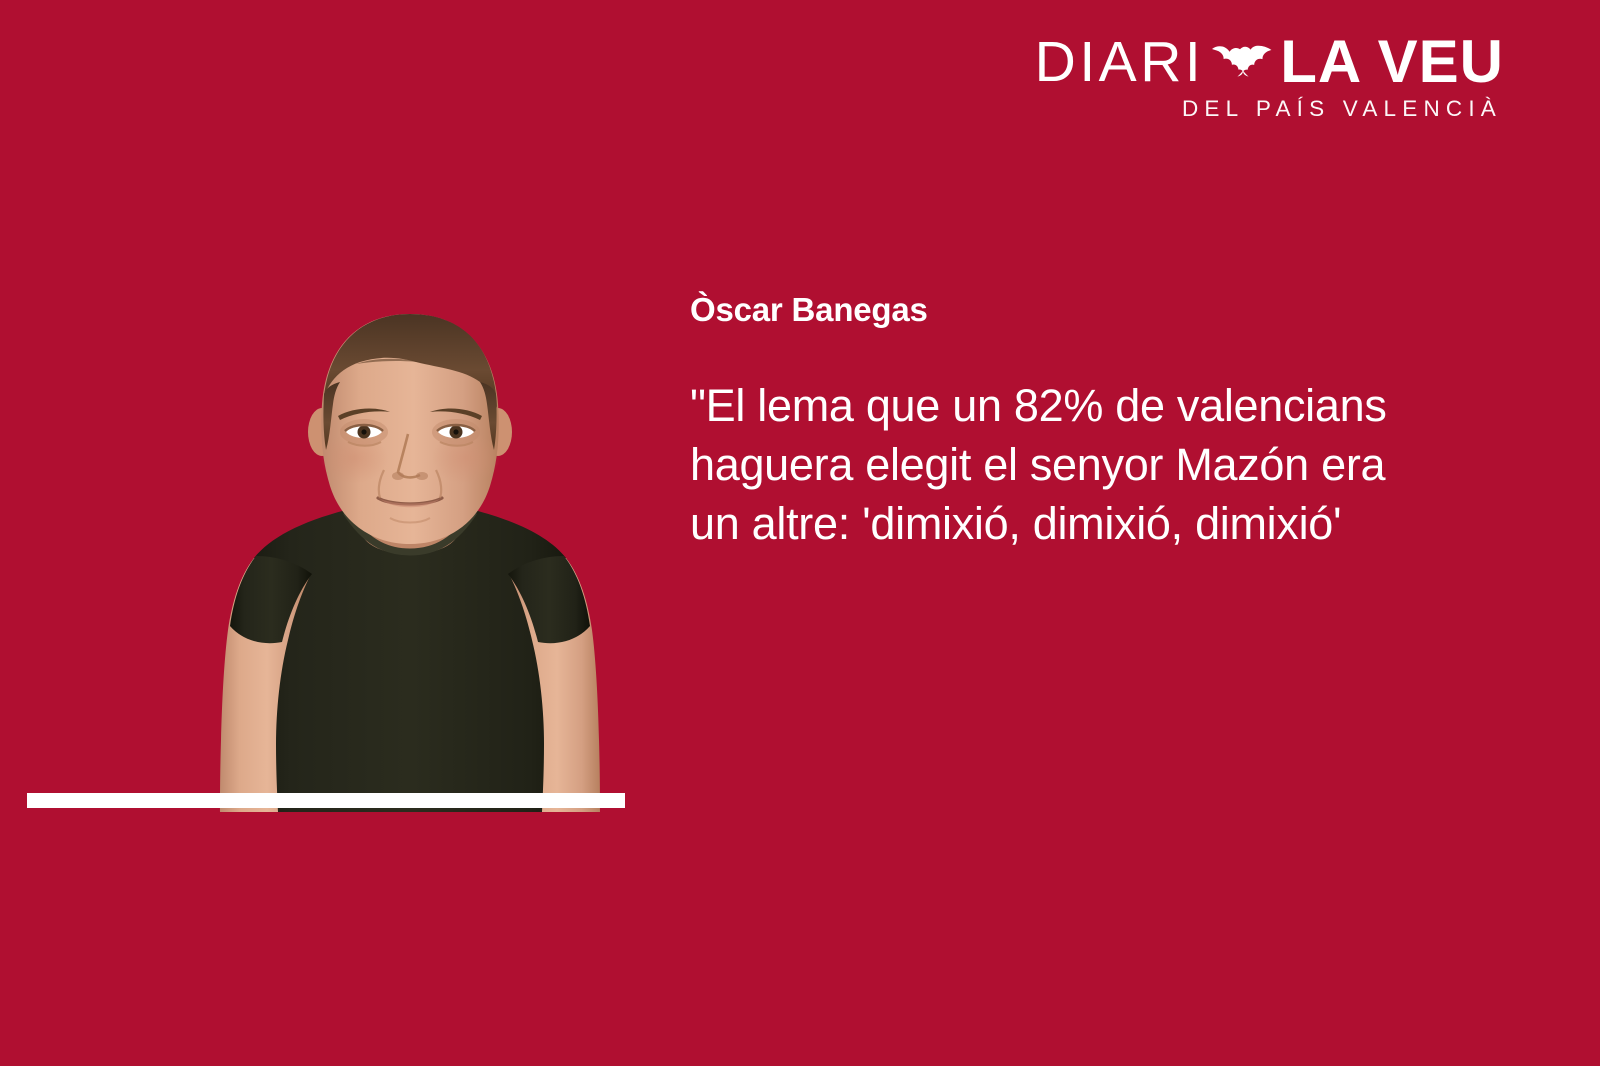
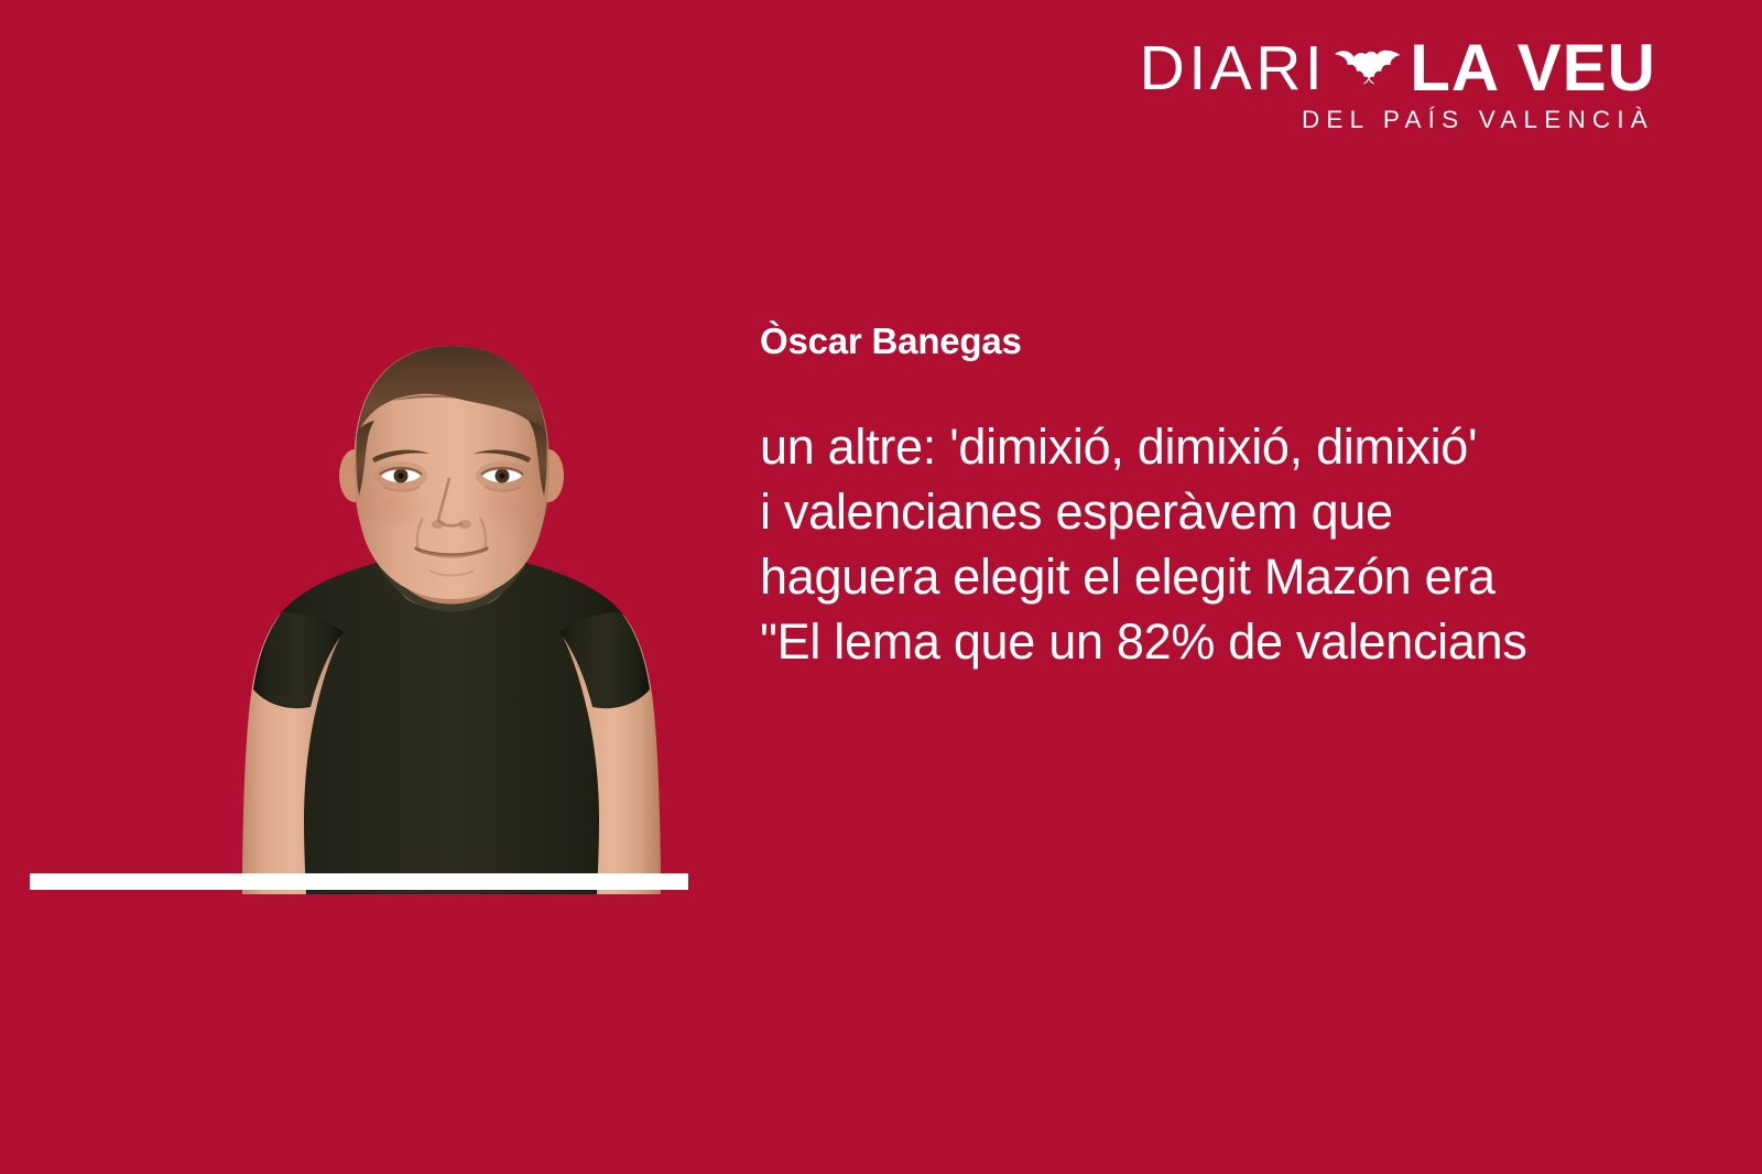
  DIARI
  LA VEU
  DEL PAÍS VALENCIÀ
  Òscar Banegas
- "El lema que un 82% de valencians
+ un altre: 'dimixió, dimixió, dimixió'
+ i valencianes esperàvem que
- haguera elegit el senyor Mazón era
+ haguera elegit el elegit Mazón era
- un altre: 'dimixió, dimixió, dimixió'
+ "El lema que un 82% de valencians
